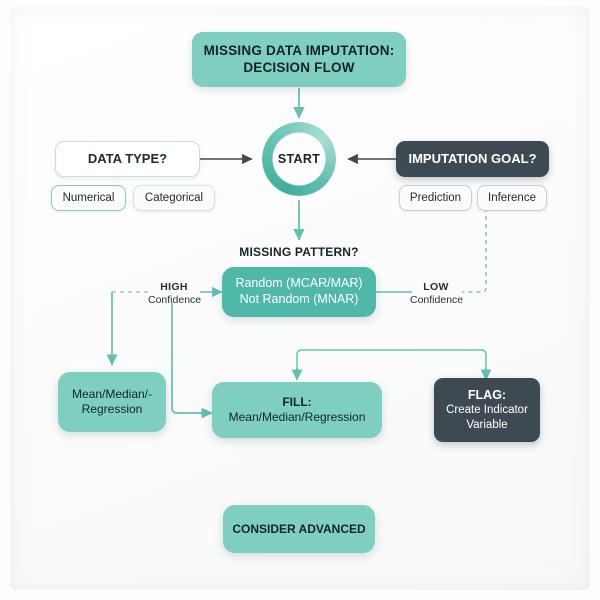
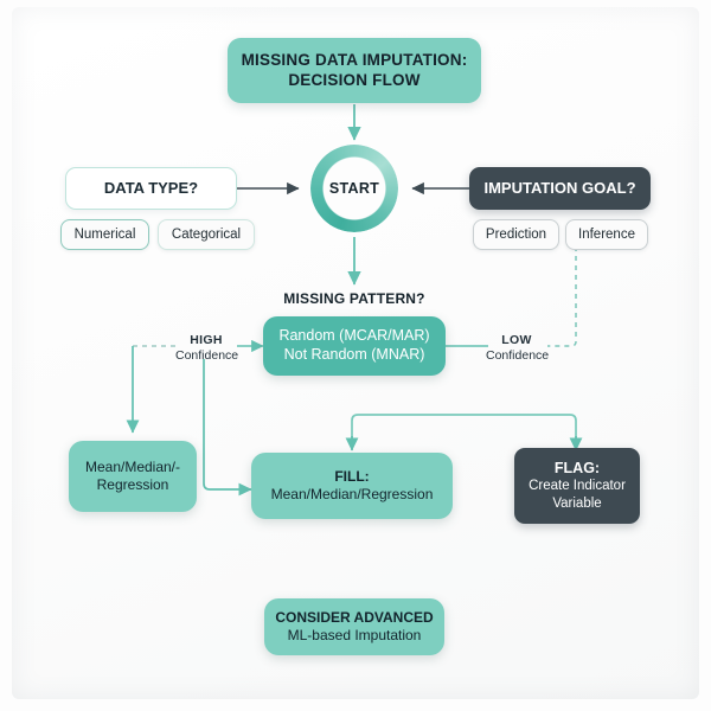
  MISSING DATA IMPUTATION:
  DECISION FLOW
  START
  DATA TYPE?
  Numerical
  Categorical
  IMPUTATION GOAL?
  Prediction
  Inference
  MISSING PATTERN?
  Random (MCAR/MAR)
  Not Random (MNAR)
  HIGH
  Confidence
  LOW
  Confidence
  Mean/Median/-
  Regression
  FILL:
  Mean/Median/Regression
  FLAG:
  Create Indicator
  Variable
  CONSIDER ADVANCED
+ ML-based Imputation
